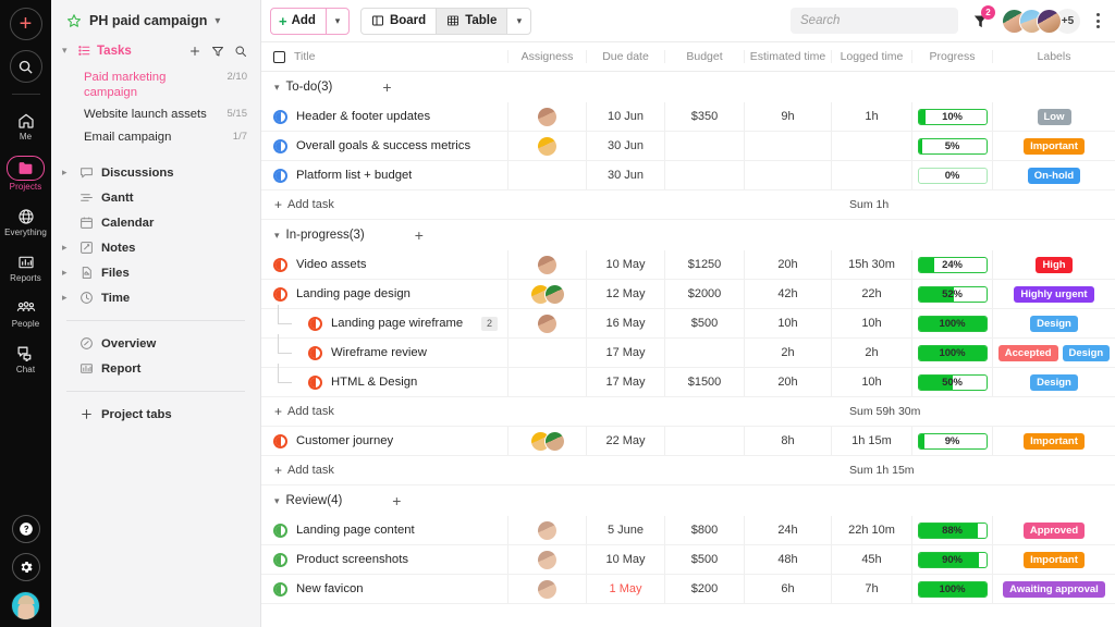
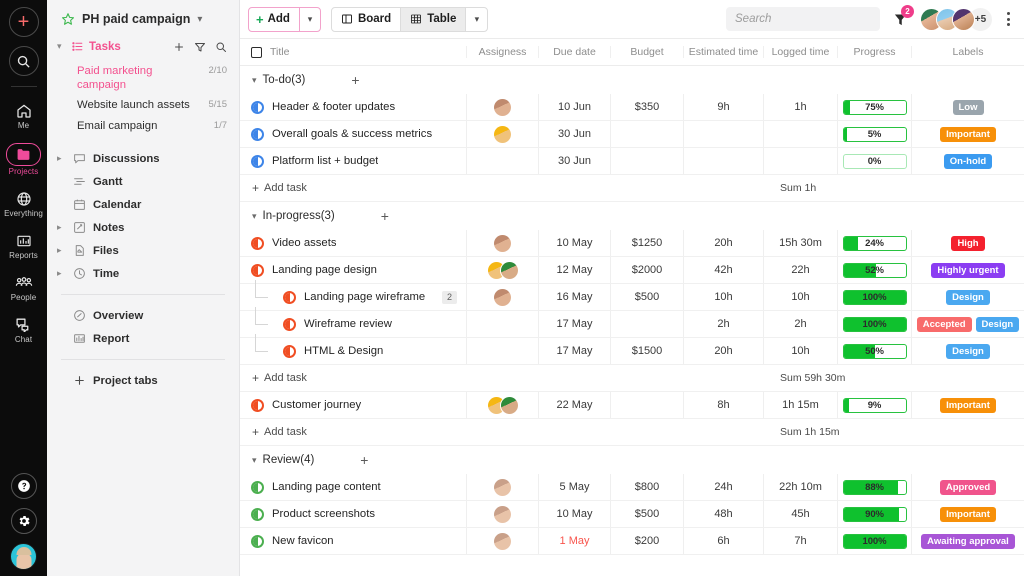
  +
  Me
  Projects
  Everything
  Reports
  People
  Chat
  PH paid campaign
  ▾
  ▾
  Tasks
  Paid marketing campaign
  2/10
  Website launch assets
  5/15
  Email campaign
  1/7
  ▸
  Discussions
  Gantt
  Calendar
  ▸
  Notes
  ▸
  Files
  ▸
  Time
  Overview
  Report
  Project tabs
  +
  Add
  ▾
  Board
  Table
  ▾
  Search
  2
  +5
  Title
  Assigness
  Due date
  Budget
  Estimated time
  Logged time
  Progress
  Labels
  ▾
  To-do(3)
  +
  Header & footer updates
  10 Jun
  $350
  9h
  1h
- 10%
+ 75%
  Low
  Overall goals & success metrics
  30 Jun
  5%
  Important
  Platform list + budget
  30 Jun
  0%
  On-hold
  +
  Add task
  Sum 1h
  ▾
  In-progress(3)
  +
  Video assets
  10 May
  $1250
  20h
  15h 30m
  24%
  High
  Landing page design
  12 May
  $2000
  42h
  22h
  52%
  Highly urgent
  Landing page wireframe
  2
  16 May
  $500
  10h
  10h
  100%
  Design
  Wireframe review
  17 May
  2h
  2h
  100%
  Accepted
  Design
  HTML & Design
  17 May
  $1500
  20h
  10h
  50%
  Design
  +
  Add task
  Sum 59h 30m
  Customer journey
  22 May
  8h
  1h 15m
  9%
  Important
  +
  Add task
  Sum 1h 15m
  ▾
  Review(4)
  +
  Landing page content
- 5 June
+ 5 May
  $800
  24h
  22h 10m
  88%
  Approved
  Product screenshots
  10 May
  $500
  48h
  45h
  90%
  Important
  New favicon
  1 May
  $200
  6h
  7h
  100%
  Awaiting approval
